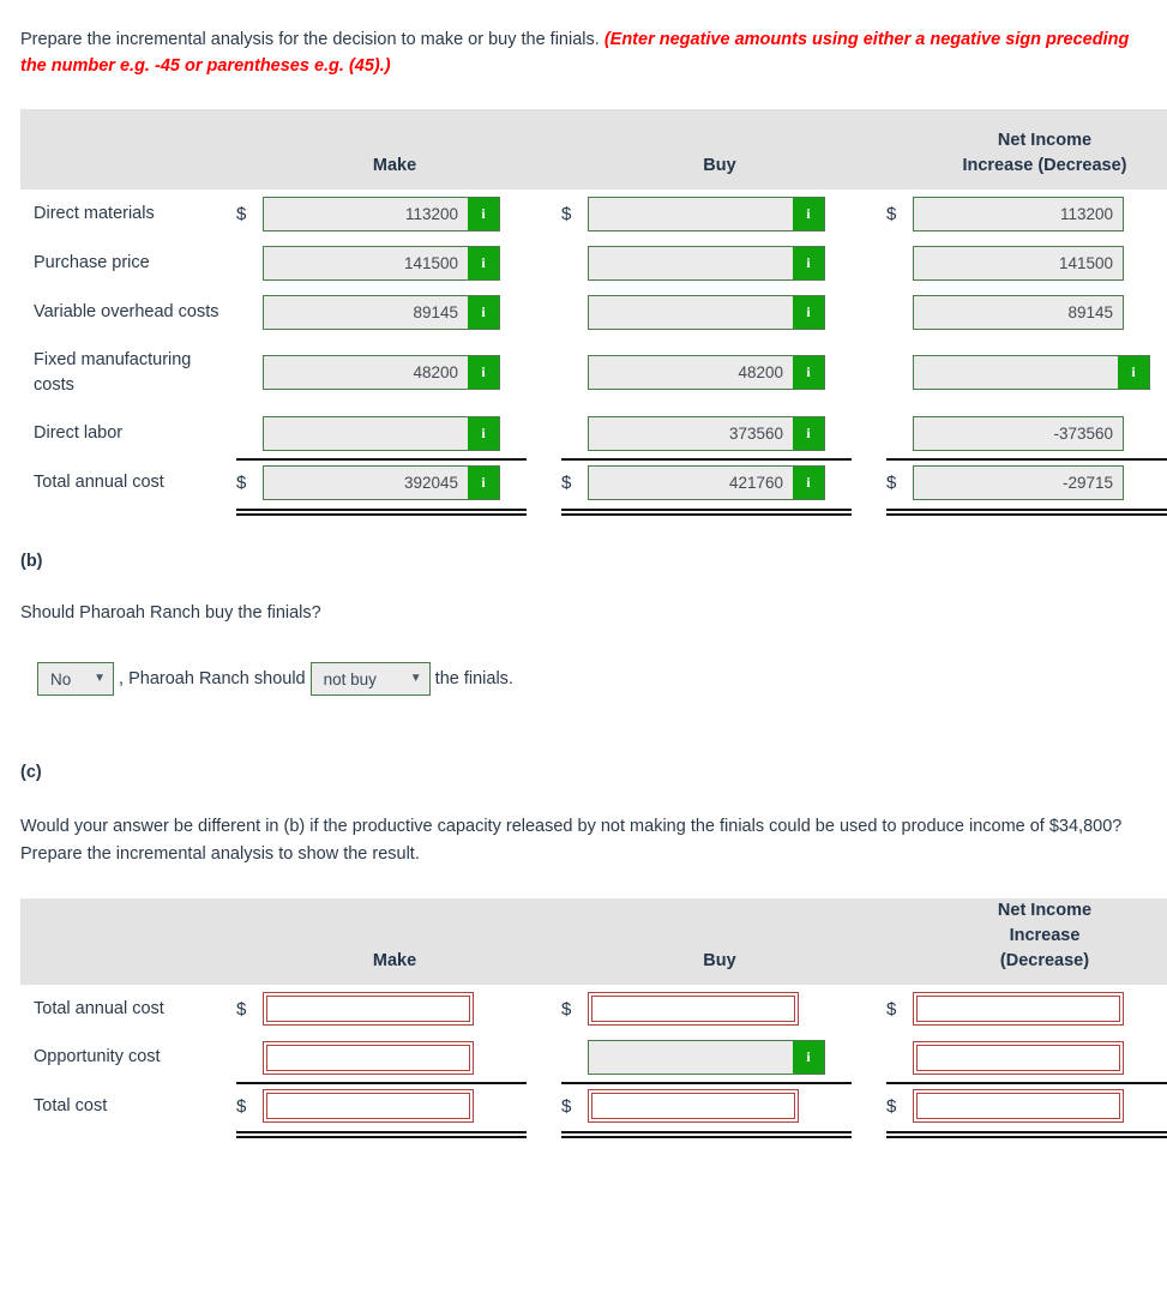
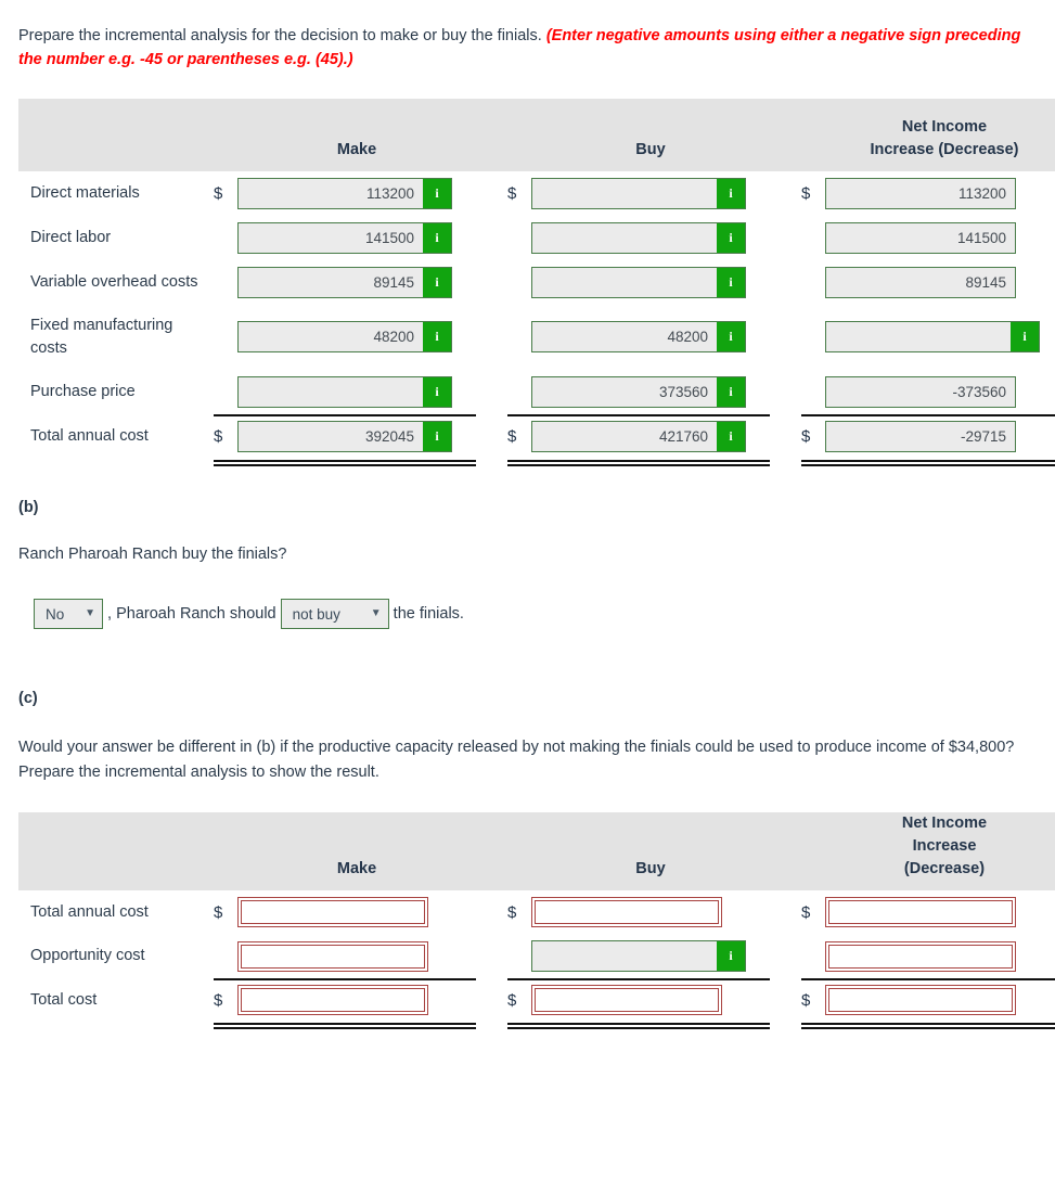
  Prepare the incremental analysis for the decision to make or buy the finials. (Enter negative amounts using either a negative sign preceding the number e.g. -45 or parentheses e.g. (45).)
  		Make			Buy			Net Income Increase (Decrease)
  Direct materials	$	113200 i		$	i		$	113200
- Purchase price		141500 i			i			141500
+ Direct labor		141500 i			i			141500
  Variable overhead costs		89145 i			i			89145
  Fixed manufacturing costs		48200 i			48200 i			i
- Direct labor		i			373560 i			-373560
+ Purchase price		i			373560 i			-373560
  Total annual cost	$	392045 i		$	421760 i		$	-29715
  (b)
- Should Pharoah Ranch buy the finials?
+ Ranch Pharoah Ranch buy the finials?
  No
  ▼
  , Pharoah Ranch should
  not buy
  ▼
  the finials.
  (c)
  Would your answer be different in (b) if the productive capacity released by not making the finials could be used to produce income of $34,800? Prepare the incremental analysis to show the result.
  		Make			Buy			Net Income Increase (Decrease)
  Total annual cost	$			$			$
  Opportunity cost					i
  Total cost	$			$			$
